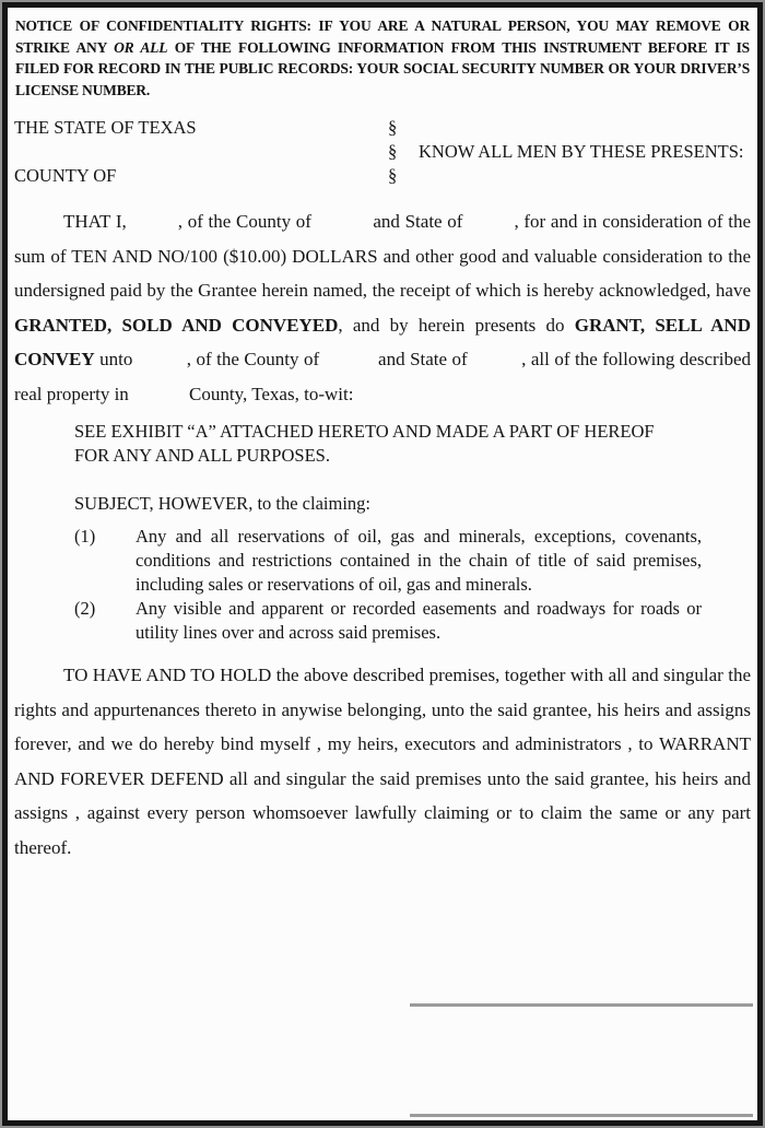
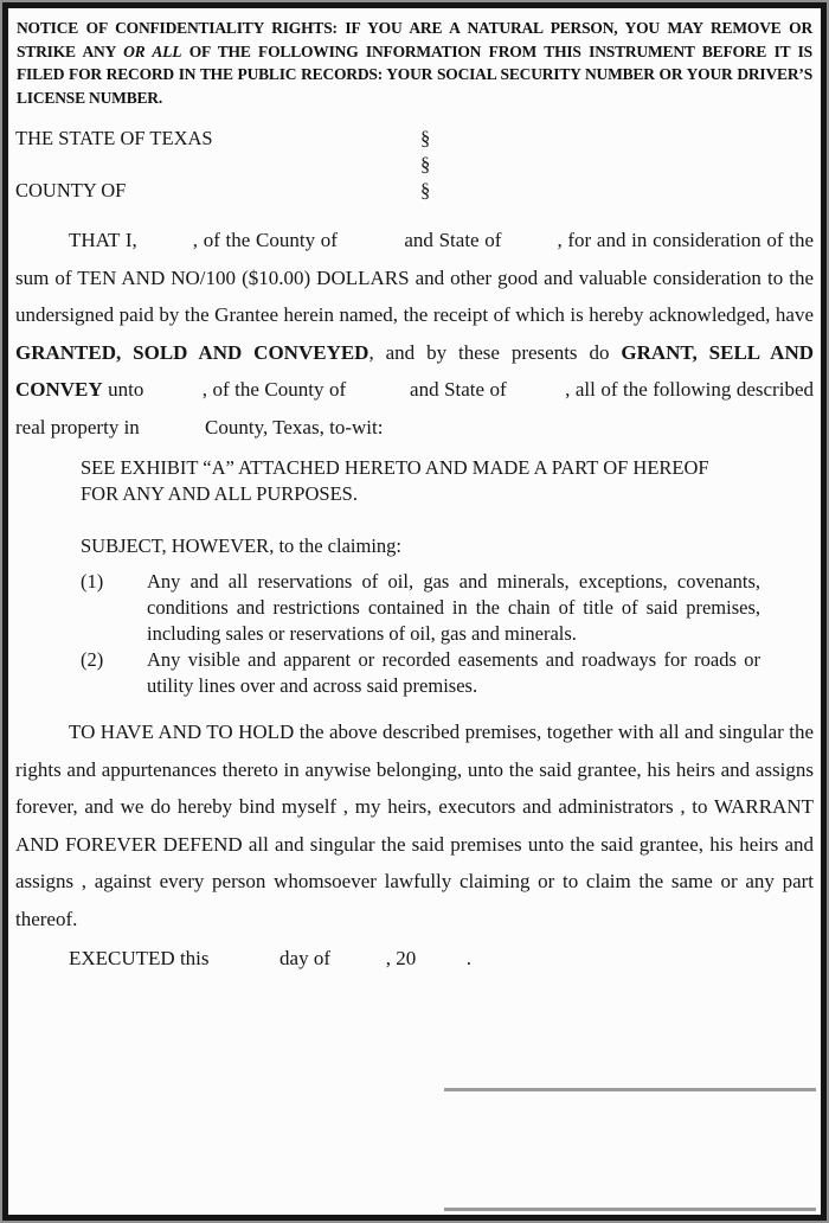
  NOTICE OF CONFIDENTIALITY RIGHTS: IF YOU ARE A NATURAL PERSON, YOU MAY REMOVE OR STRIKE ANY OR ALL OF THE FOLLOWING INFORMATION FROM THIS INSTRUMENT BEFORE IT IS FILED FOR RECORD IN THE PUBLIC RECORDS: YOUR SOCIAL SECURITY NUMBER OR YOUR DRIVER’S LICENSE NUMBER.
  THE STATE OF TEXAS
  §
  §
- KNOW ALL MEN BY THESE PRESENTS:
  COUNTY OF
  §
- THAT I, , of the County of and State of , for and in consideration of the sum of TEN AND NO/100 ($10.00) DOLLARS and other good and valuable consideration to the undersigned paid by the Grantee herein named, the receipt of which is hereby acknowledged, have GRANTED, SOLD AND CONVEYED, and by herein presents do GRANT, SELL AND CONVEY unto , of the County of and State of , all of the following described real property in County, Texas, to-wit:
+ THAT I, , of the County of and State of , for and in consideration of the sum of TEN AND NO/100 ($10.00) DOLLARS and other good and valuable consideration to the undersigned paid by the Grantee herein named, the receipt of which is hereby acknowledged, have GRANTED, SOLD AND CONVEYED, and by these presents do GRANT, SELL AND CONVEY unto , of the County of and State of , all of the following described real property in County, Texas, to-wit:
  SEE EXHIBIT “A” ATTACHED HERETO AND MADE A PART OF HEREOF
  FOR ANY AND ALL PURPOSES.
  SUBJECT, HOWEVER, to the claiming:
  (1)
  Any and all reservations of oil, gas and minerals, exceptions, covenants, conditions and restrictions contained in the chain of title of said premises, including sales or reservations of oil, gas and minerals.
  (2)
  Any visible and apparent or recorded easements and roadways for roads or utility lines over and across said premises.
  TO HAVE AND TO HOLD the above described premises, together with all and singular the rights and appurtenances thereto in anywise belonging, unto the said grantee, his heirs and assigns forever, and we do hereby bind myself , my heirs, executors and administrators , to WARRANT AND FOREVER DEFEND all and singular the said premises unto the said grantee, his heirs and assigns , against every person whomsoever lawfully claiming or to claim the same or any part thereof.
+ EXECUTED this day of , 20 .
